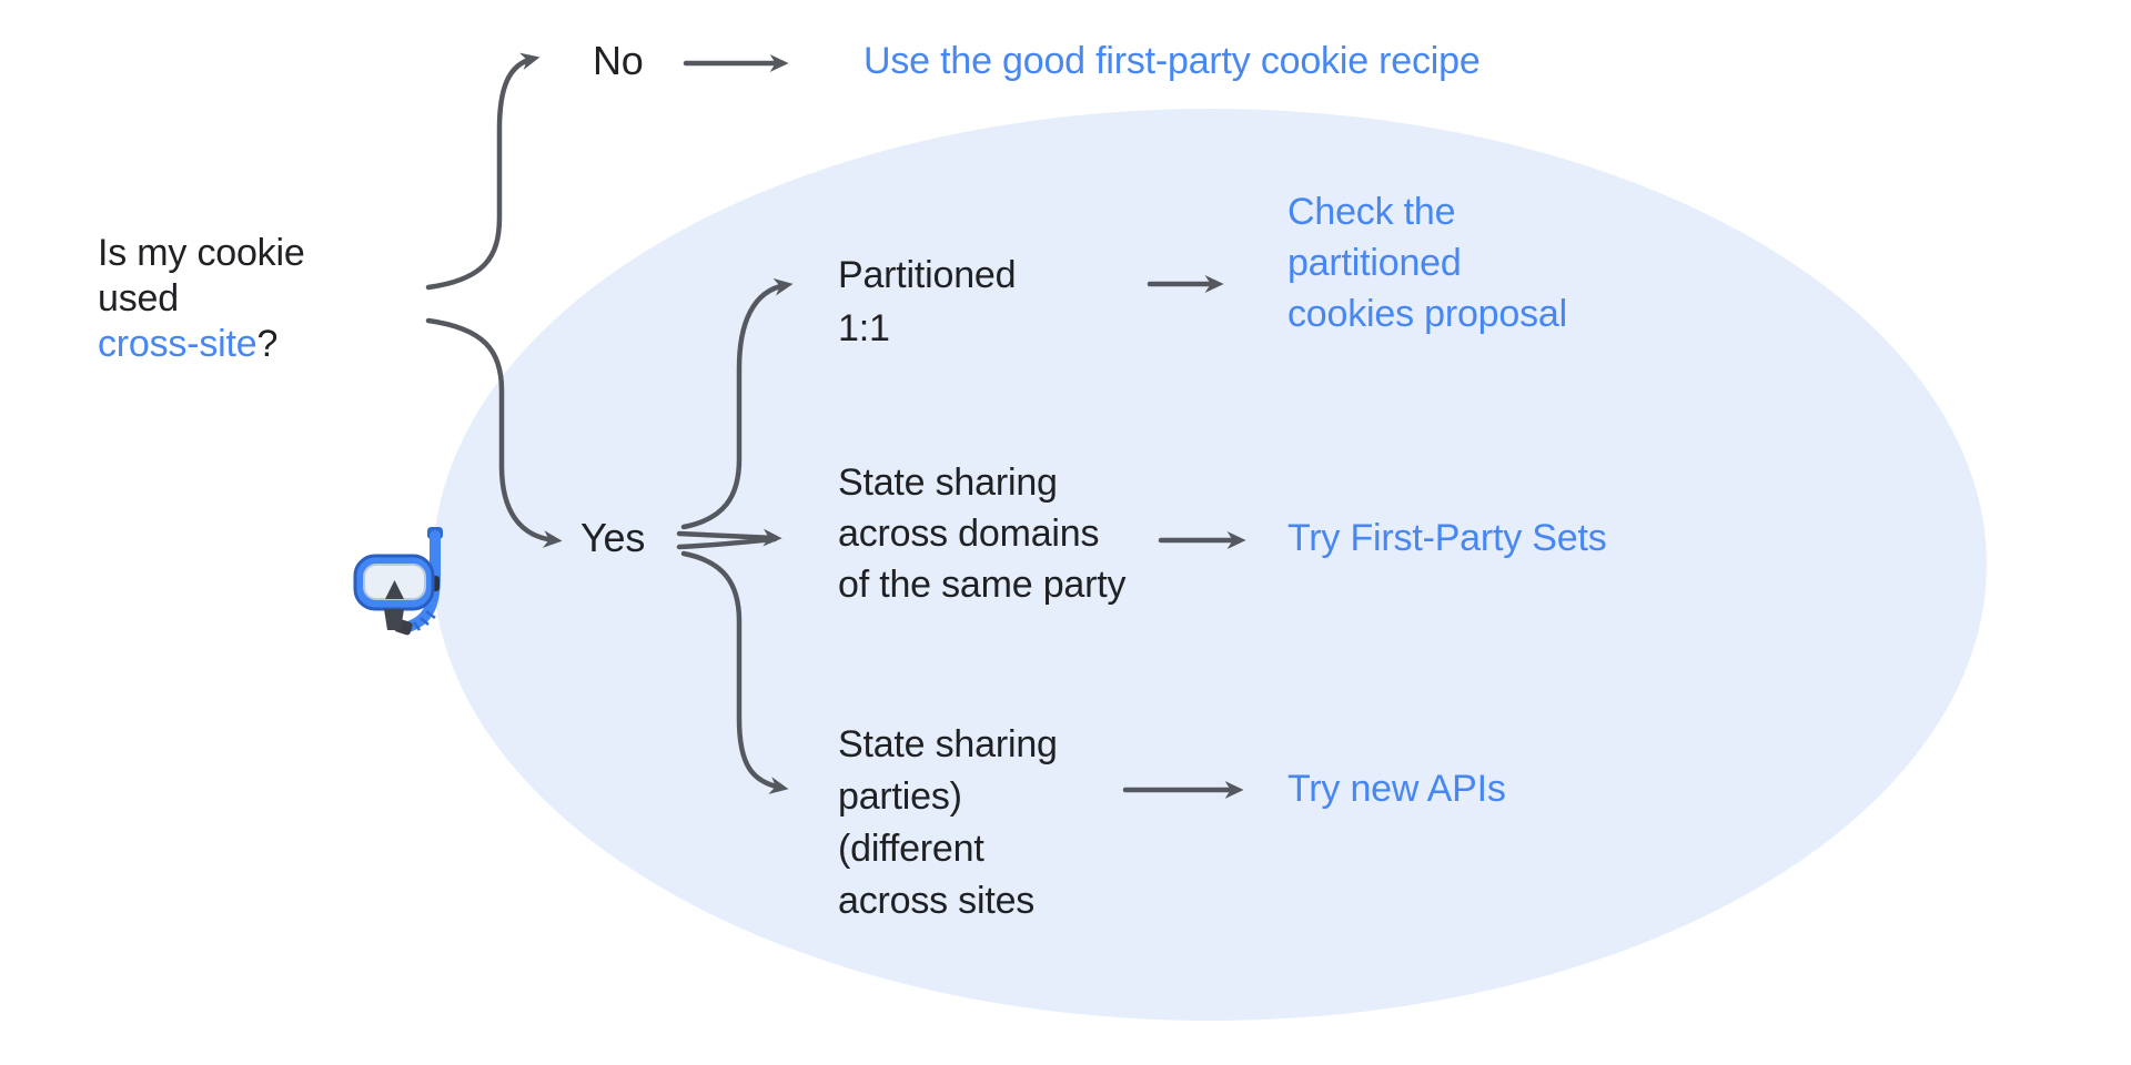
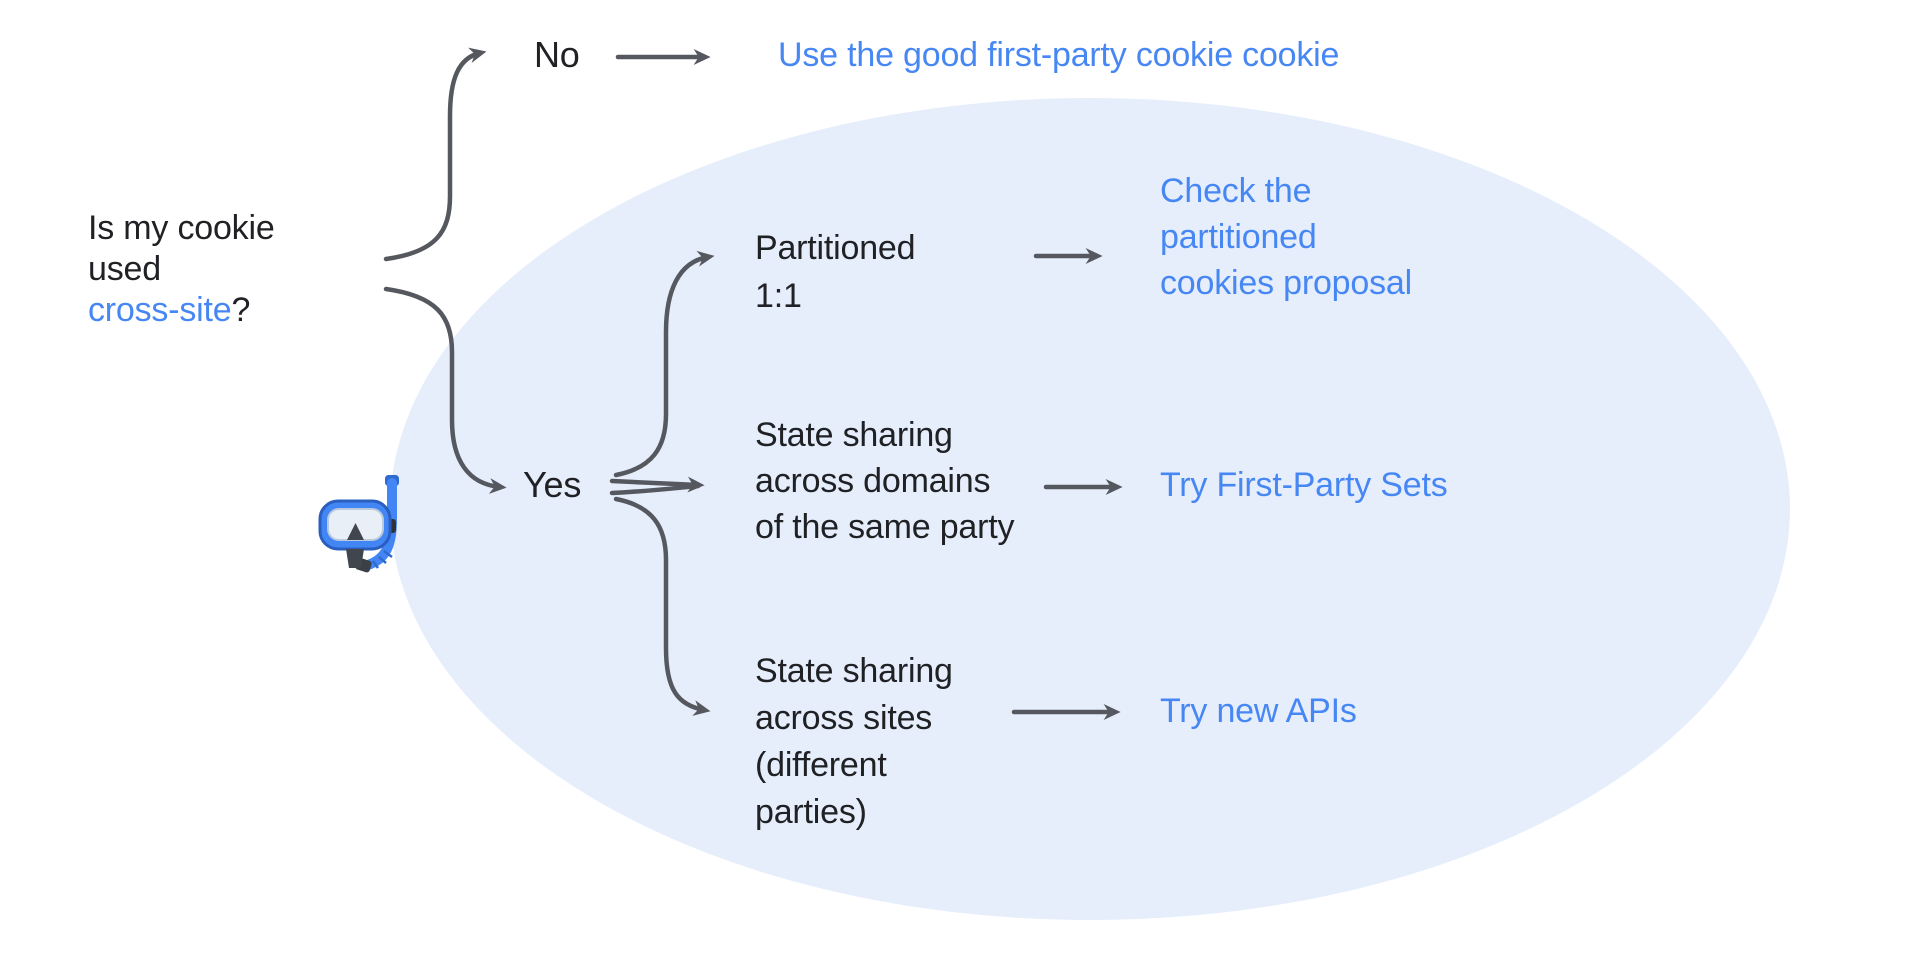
  Is my cookie
  used
  cross-site?
  No
- Use the good first-party cookie recipe
+ Use the good first-party cookie cookie
  Yes
  Partitioned
  1:1
  Check the
  partitioned
  cookies proposal
  State sharing
  across domains
  of the same party
  Try First-Party Sets
  State sharing
- parties)
+ across sites
  (different
- across sites
+ parties)
  Try new APIs
